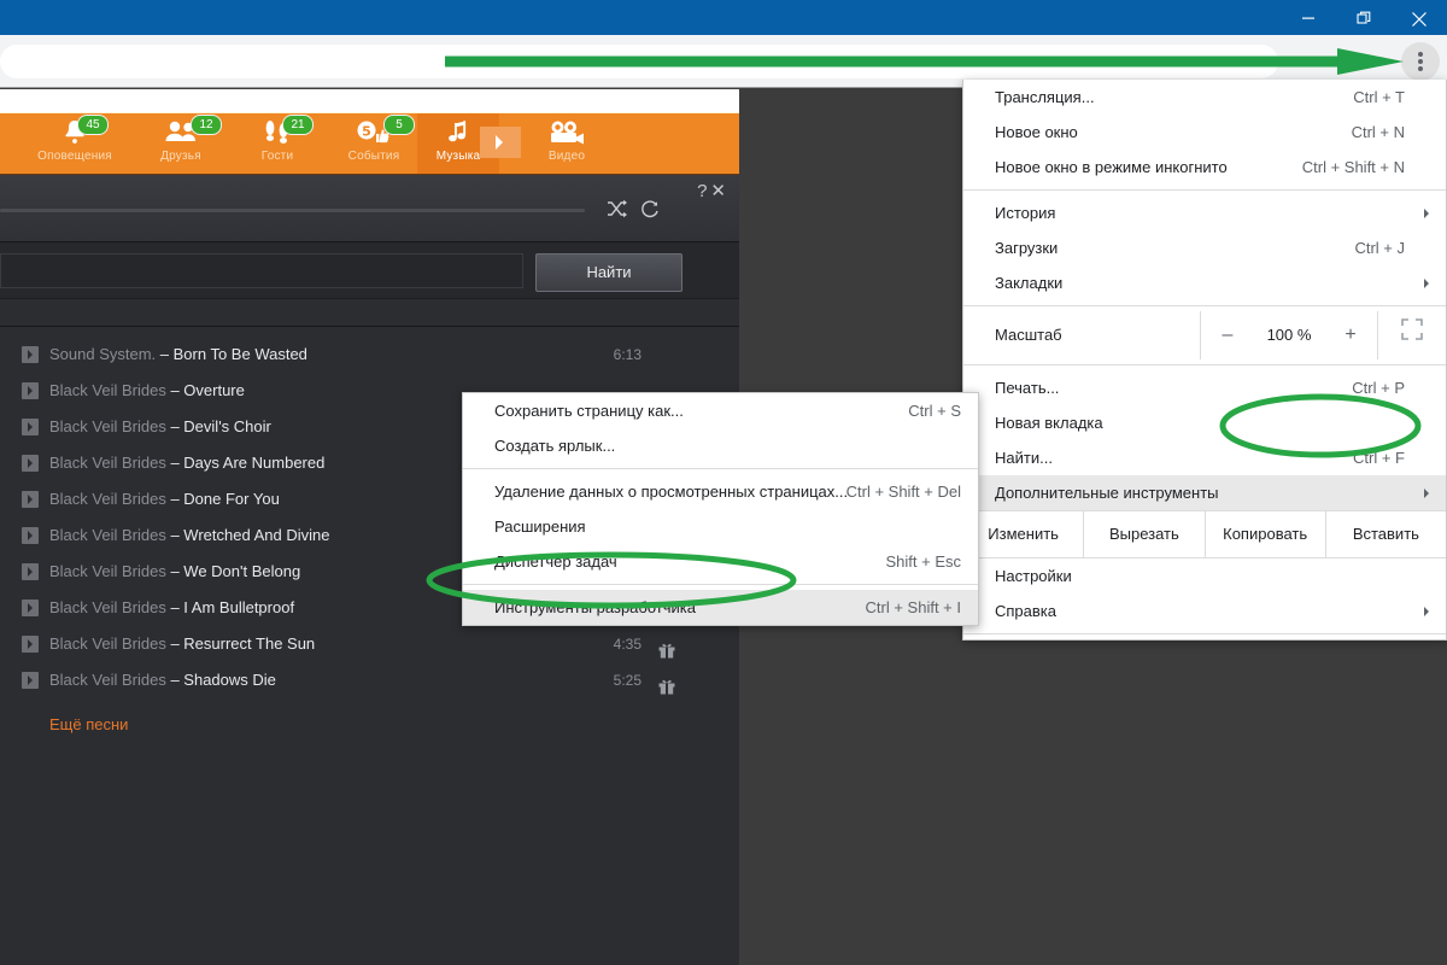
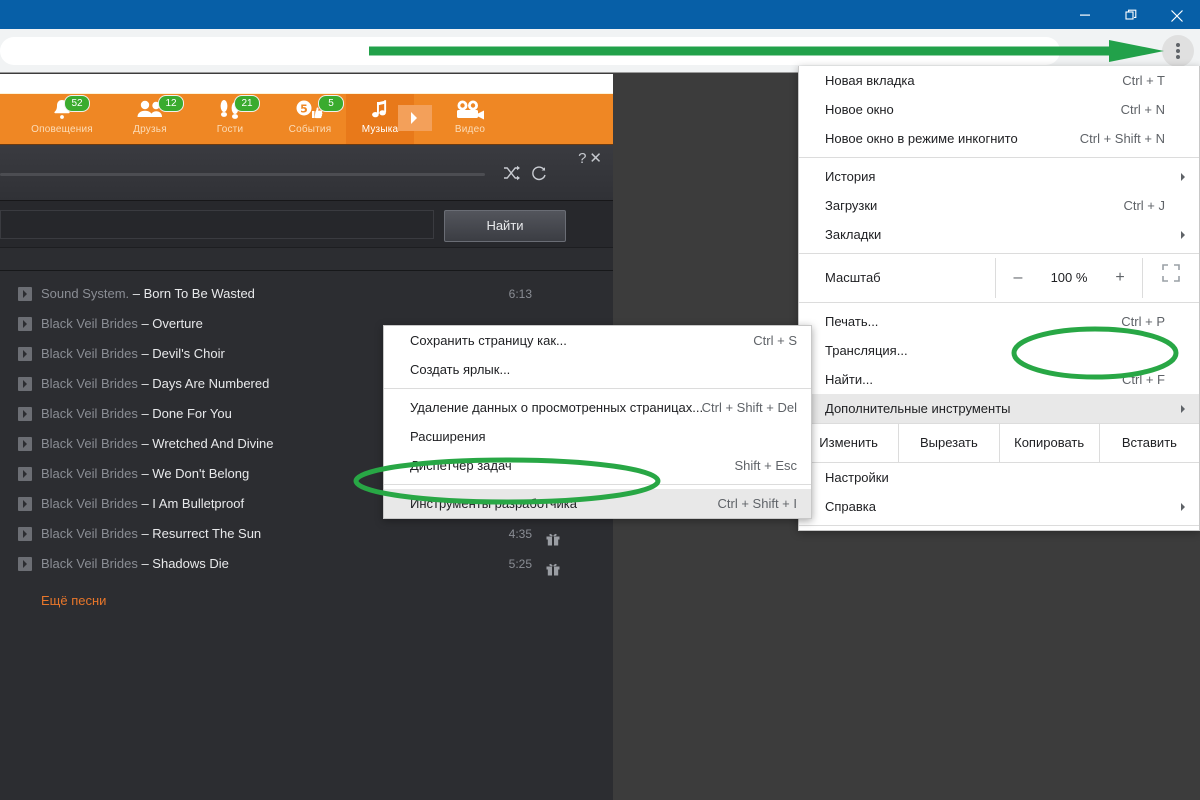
- 45
+ 52
  Оповещения
  12
  Друзья
  21
  Гости
  5
  5
  События
  Музыка
  Видео
  ?✕
  Найти
  Sound System. – Born To Be Wasted
  6:13
  Black Veil Brides – Overture
  Black Veil Brides – Devil's Choir
  Black Veil Brides – Days Are Numbered
  Black Veil Brides – Done For You
  Black Veil Brides – Wretched And Divine
  Black Veil Brides – We Don't Belong
  Black Veil Brides – I Am Bulletproof
  Black Veil Brides – Resurrect The Sun
  4:35
  Black Veil Brides – Shadows Die
  5:25
  Ещё песни
- Трансляция...
+ Новая вкладка
  Ctrl + T
  Новое окно
  Ctrl + N
  Новое окно в режиме инкогнито
  Ctrl + Shift + N
  История
  Загрузки
  Ctrl + J
  Закладки
  Масштаб
  –
  100 %
  +
  Печать...
  Ctrl + P
- Новая вкладка
+ Трансляция...
  Найти...
  Ctrl + F
  Дополнительные инструменты
  Изменить
  Вырезать
  Копировать
  Вставить
  Настройки
  Справка
  Сохранить страницу как...
  Ctrl + S
  Создать ярлык...
  Удаление данных о просмотренных страницах...
  Ctrl + Shift + Del
  Расширения
  спетчер задач
  Shift + Esc
  Ctrl + Shift + I
